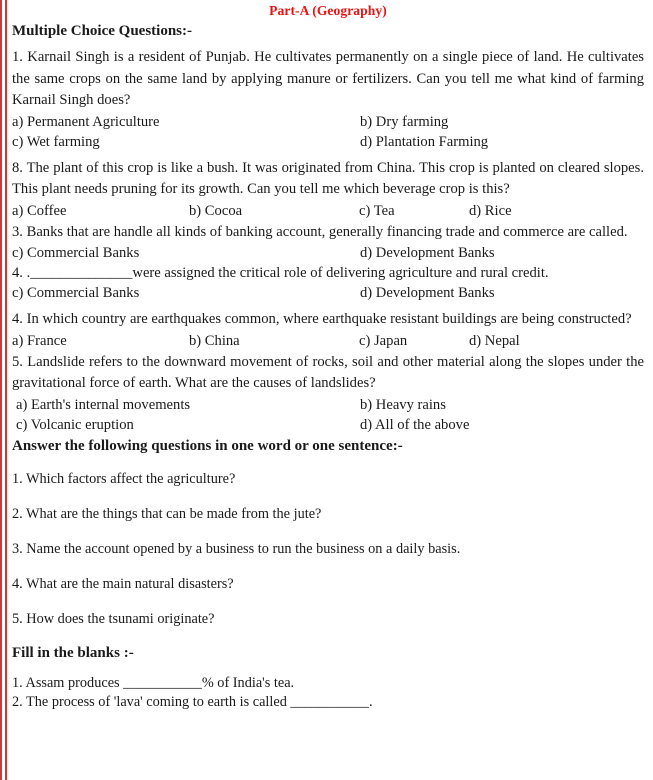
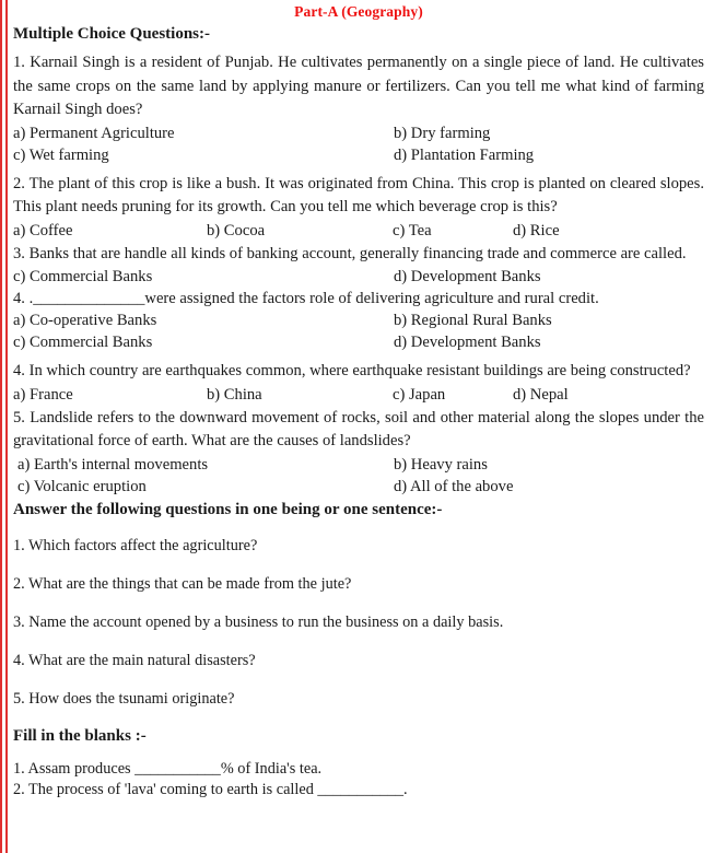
  Part-A (Geography)
  Multiple Choice Questions:-
  1. Karnail Singh is a resident of Punjab. He cultivates permanently on a single piece of land. He cultivates the same crops on the same land by applying manure or fertilizers. Can you tell me what kind of farming Karnail Singh does?
  a) Permanent Agriculture
  b) Dry farming
  c) Wet farming
  d) Plantation Farming
- 8. The plant of this crop is like a bush. It was originated from China. This crop is planted on cleared slopes. This plant needs pruning for its growth. Can you tell me which beverage crop is this?
+ 2. The plant of this crop is like a bush. It was originated from China. This crop is planted on cleared slopes. This plant needs pruning for its growth. Can you tell me which beverage crop is this?
  a) Coffee
  b) Cocoa
  c) Tea
  d) Rice
  3. Banks that are handle all kinds of banking account, generally financing trade and commerce are called.
  c) Commercial Banks
  d) Development Banks
- 4. .______________were assigned the critical role of delivering agriculture and rural credit.
+ 4. .______________were assigned the factors role of delivering agriculture and rural credit.
+ a) Co-operative Banks
+ b) Regional Rural Banks
  c) Commercial Banks
  d) Development Banks
  4. In which country are earthquakes common, where earthquake resistant buildings are being constructed?
  a) France
  b) China
  c) Japan
  d) Nepal
  5. Landslide refers to the downward movement of rocks, soil and other material along the slopes under the gravitational force of earth. What are the causes of landslides?
  a) Earth's internal movements
  b) Heavy rains
  c) Volcanic eruption
  d) All of the above
- Answer the following questions in one word or one sentence:-
+ Answer the following questions in one being or one sentence:-
  1. Which factors affect the agriculture?
  2. What are the things that can be made from the jute?
  3. Name the account opened by a business to run the business on a daily basis.
  4. What are the main natural disasters?
  5. How does the tsunami originate?
  Fill in the blanks :-
  1. Assam produces ___________% of India's tea.
  2. The process of 'lava' coming to earth is called ___________.
